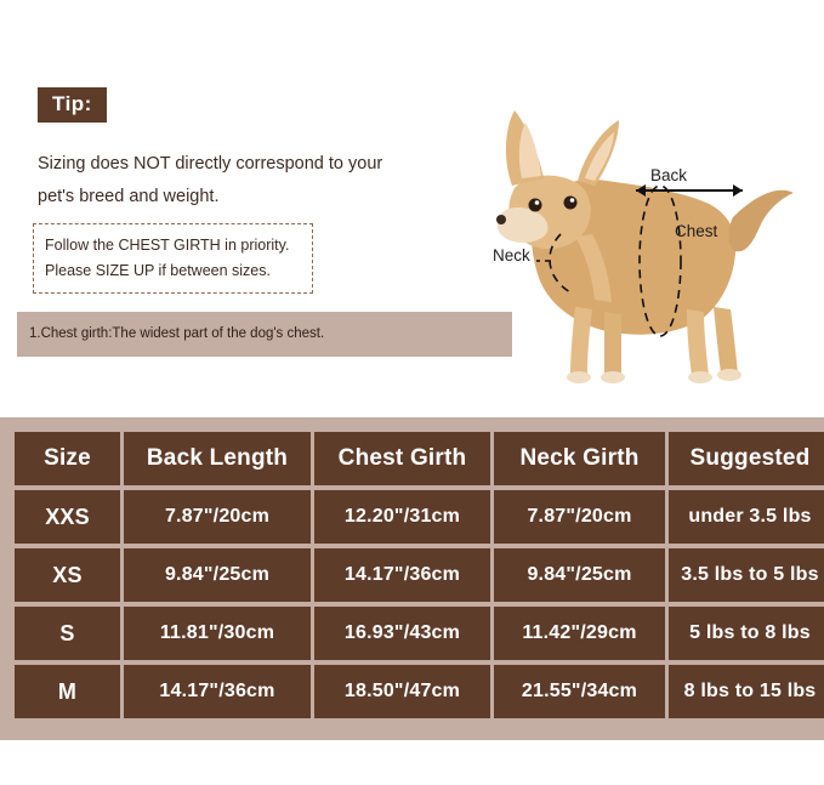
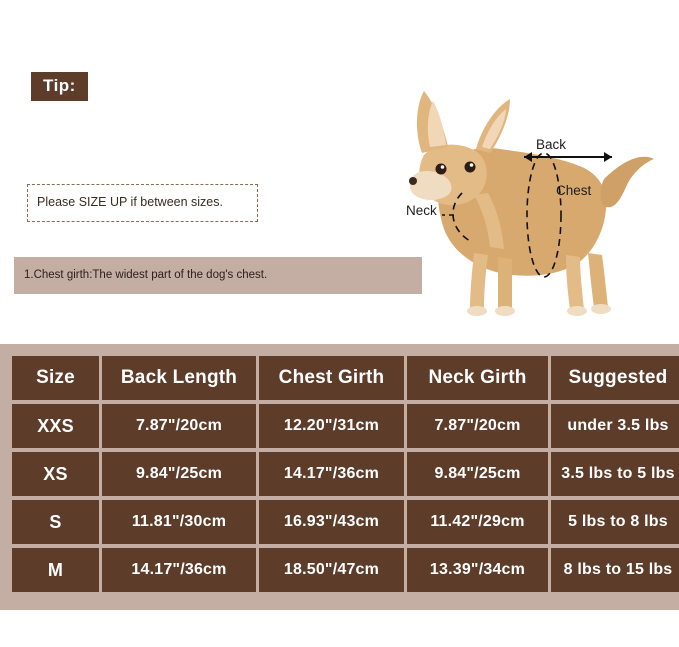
  Tip:
- Sizing does NOT directly correspond to your
- pet's breed and weight.
- Follow the CHEST GIRTH in priority.
  Please SIZE UP if between sizes.
  1.Chest girth:The widest part of the dog's chest.
  Back
  Chest
  Neck
  Size	Back Length	Chest Girth	Neck Girth	Suggested
  XXS	7.87"/20cm	12.20"/31cm	7.87"/20cm	under 3.5 lbs
  XS	9.84"/25cm	14.17"/36cm	9.84"/25cm	3.5 lbs to 5 lbs
  S	11.81"/30cm	16.93"/43cm	11.42"/29cm	5 lbs to 8 lbs
- M	14.17"/36cm	18.50"/47cm	21.55"/34cm	8 lbs to 15 lbs
+ M	14.17"/36cm	18.50"/47cm	13.39"/34cm	8 lbs to 15 lbs
